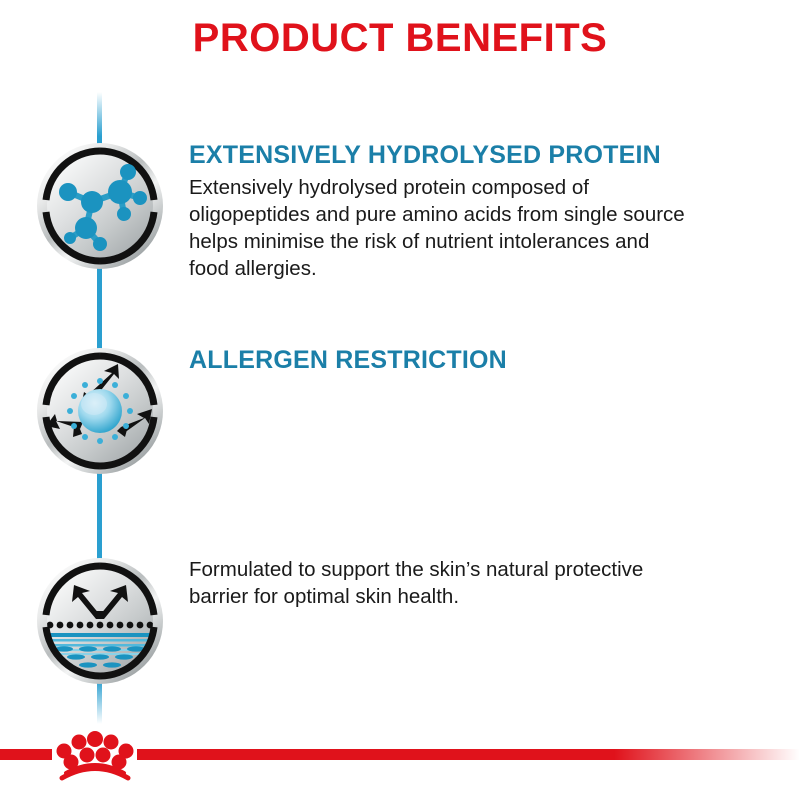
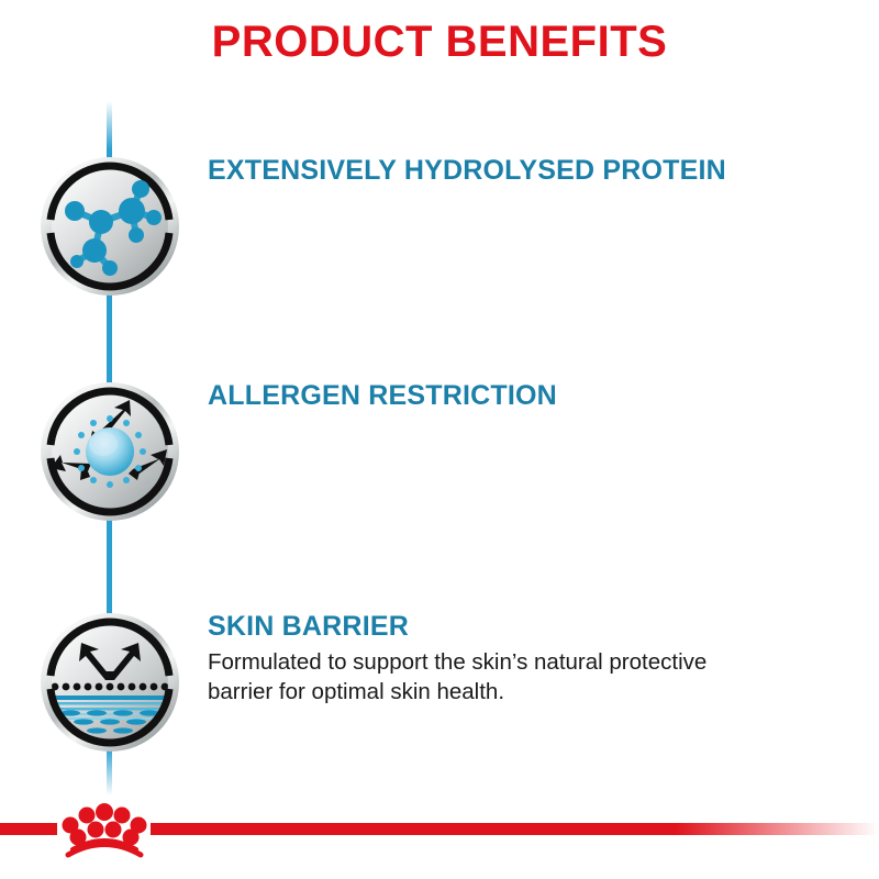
  PRODUCT BENEFITS
  EXTENSIVELY HYDROLYSED PROTEIN
- Extensively hydrolysed protein composed of
- oligopeptides and pure amino acids from single source
- helps minimise the risk of nutrient intolerances and
- food allergies.
  ALLERGEN RESTRICTION
+ SKIN BARRIER
  Formulated to support the skin’s natural protective
  barrier for optimal skin health.
